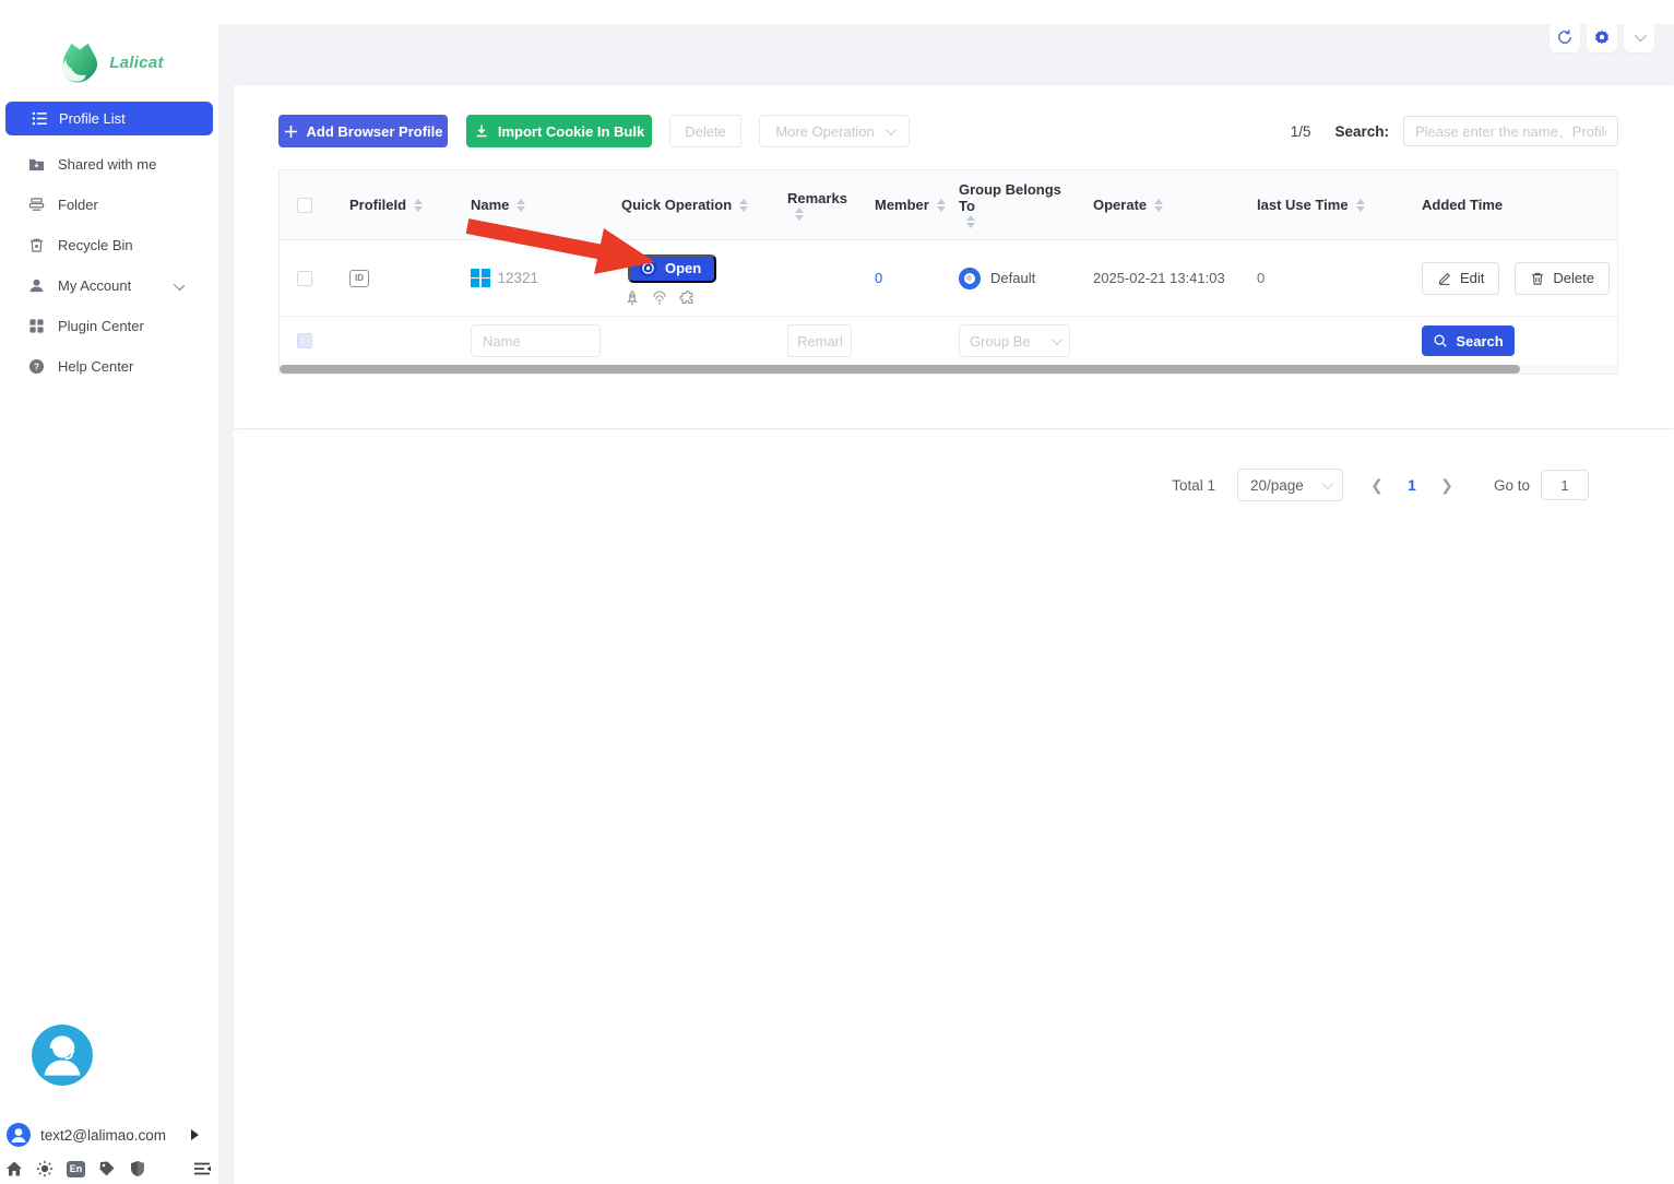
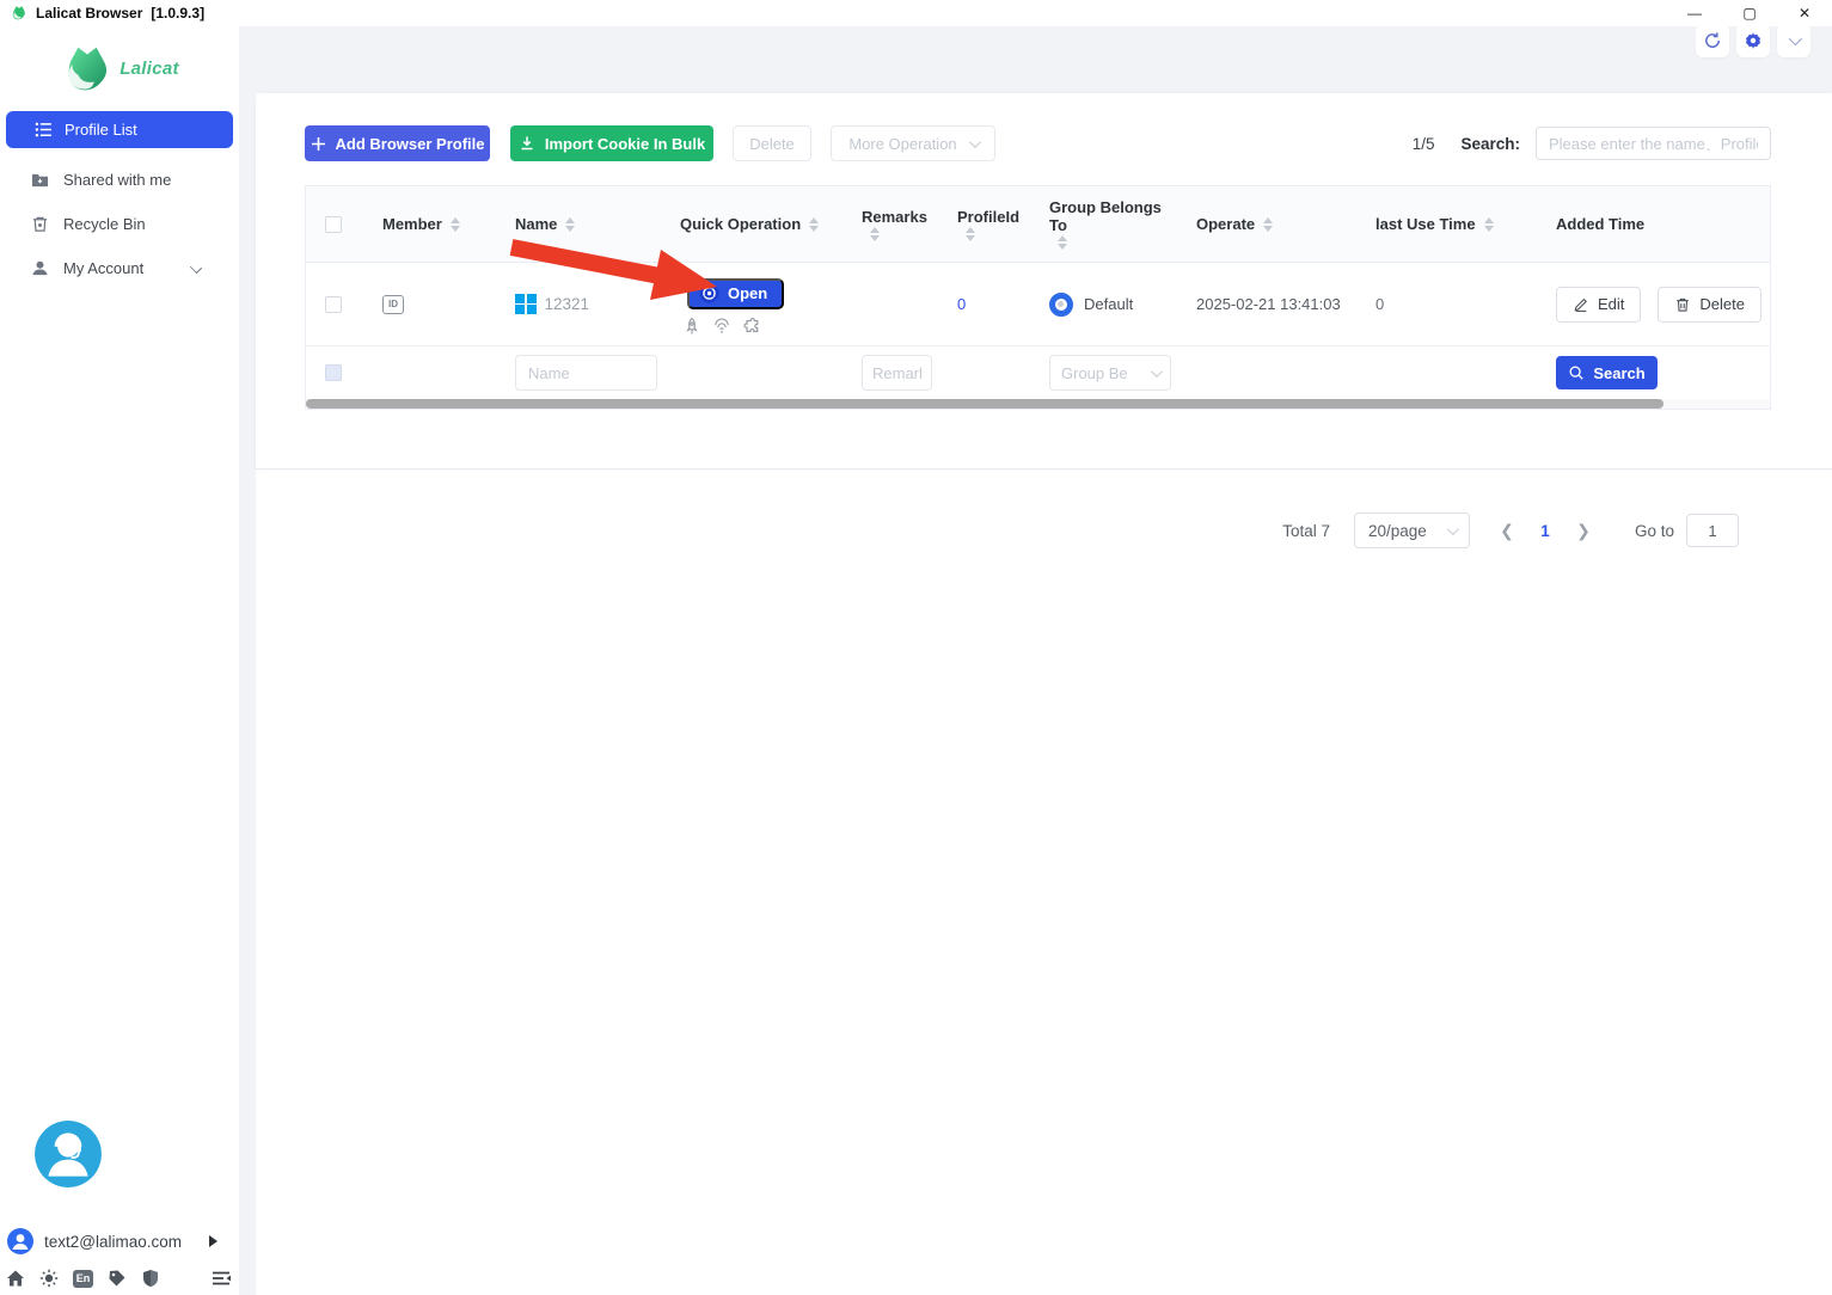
+ Lalicat Browser
+ [1.0.9.3]
+ —
+ ▢
+ ✕
  Lalicat
  Profile List
  Shared with me
- Folder
  Recycle Bin
  My Account
- Plugin Center
- ?
- Help Center
  text2@lalimao.com
  En
  Add Browser Profile
  Import Cookie In Bulk
  Delete
  More Operation
  1/5
  Search:
  Please enter the name、Profil
- ProfileId
+ Member
  Name
  Quick Operation
  Remarks
- Member
+ ProfileId
  Group Belongs To
  Operate
  last Use Time
  Added Time
  ID
  12321
  Open
  0
  Default
  2025-02-21 13:41:03
  0
  Edit
  Delete
  Name
  Remar
  Group Be
  Search
- Total 1
+ Total 7
  20/page
  ❮
  1
  ❯
  Go to
  1
